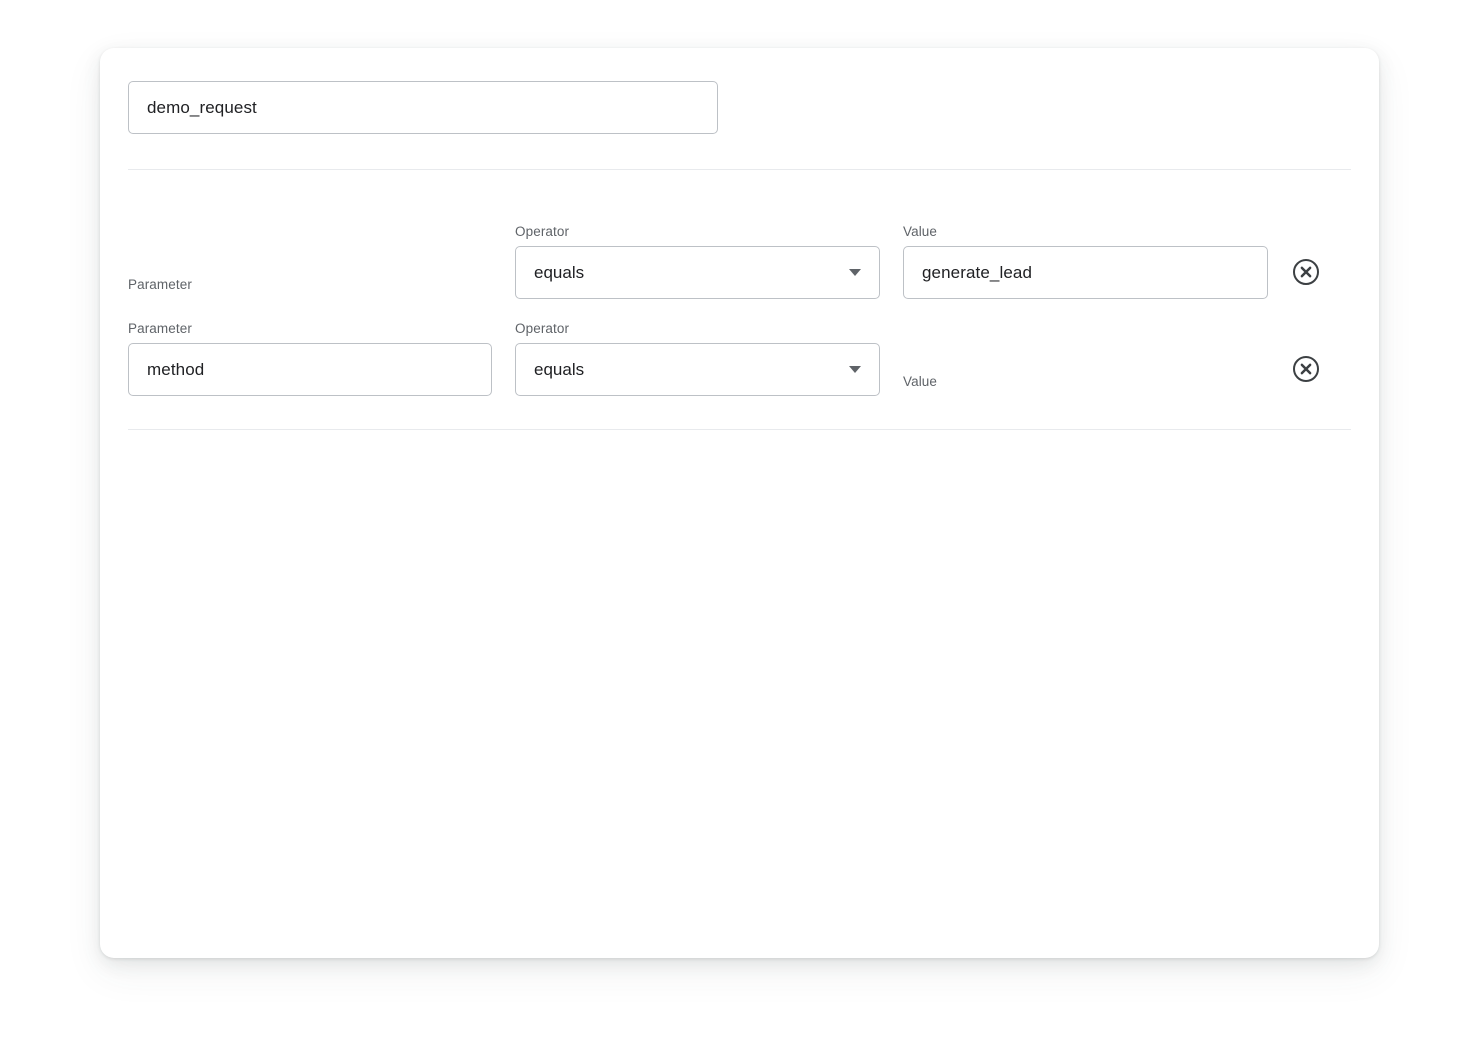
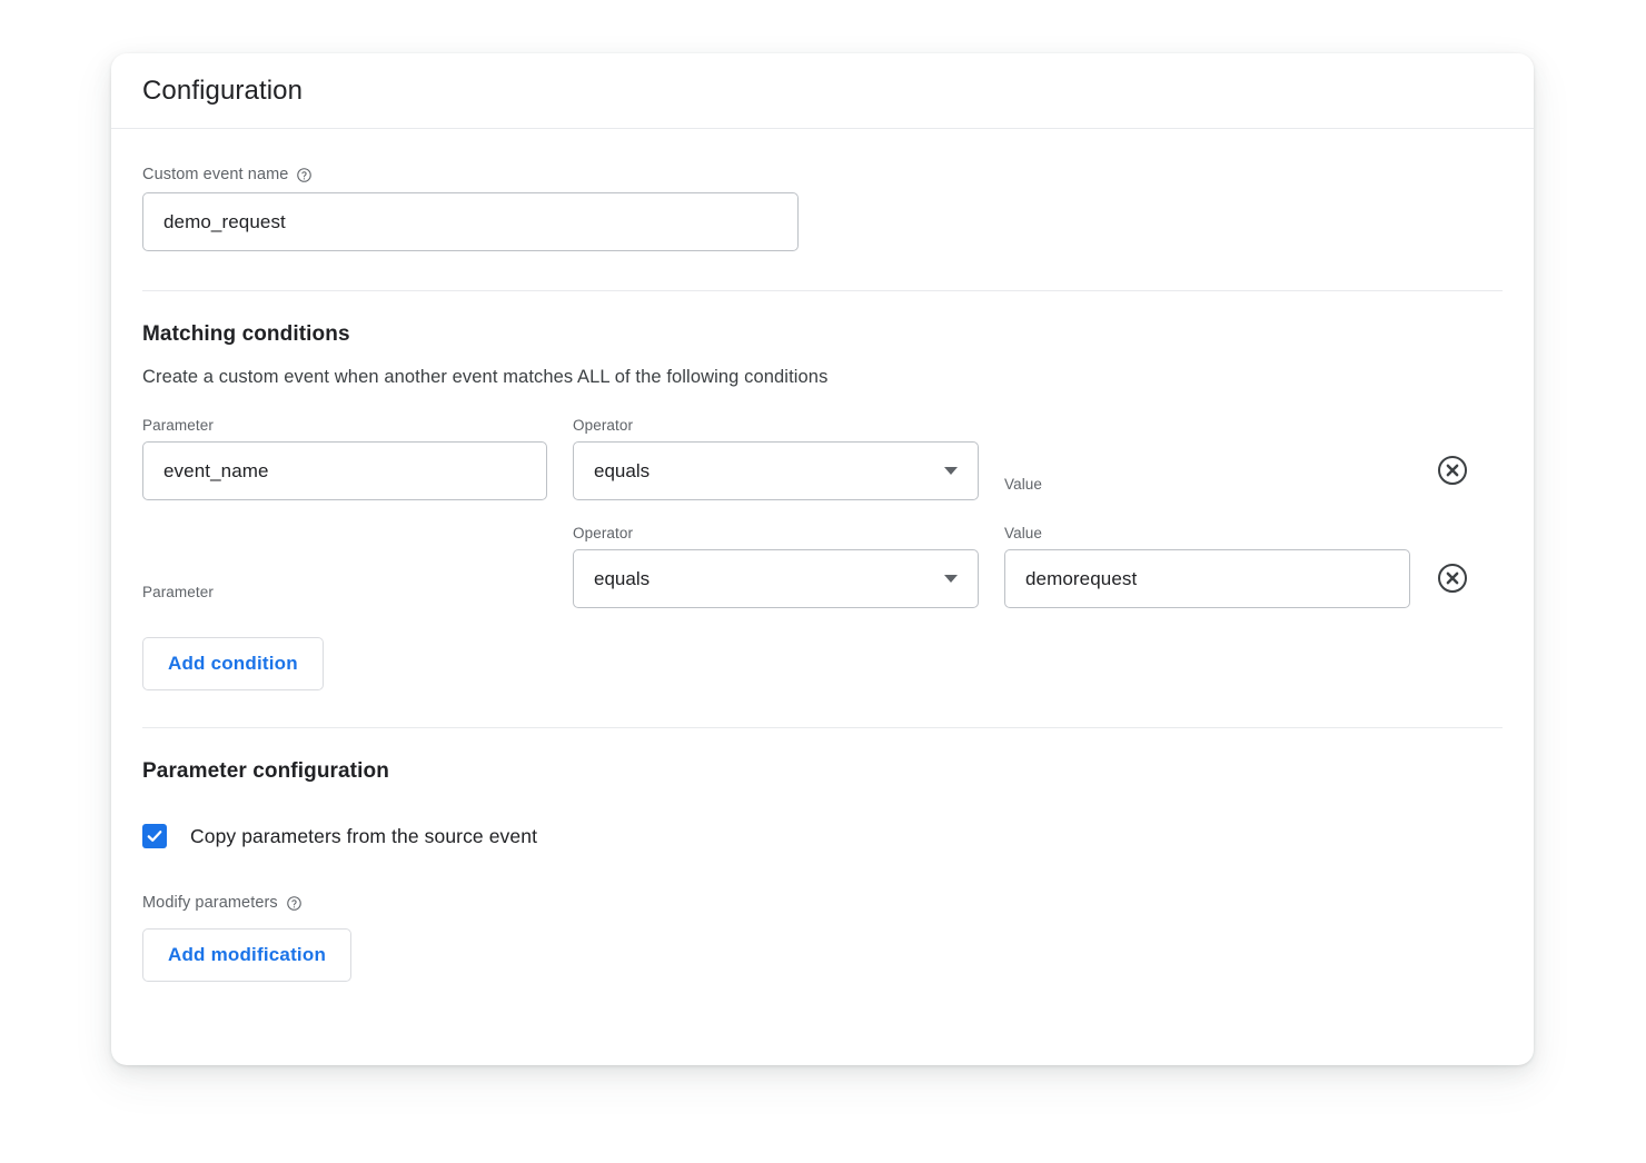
+ Configuration
+ Custom event name
  demo_request
+ Matching conditions
+ Create a custom event when another event matches ALL of the following conditions
  Parameter
+ event_name
  Operator
  equals
  Value
- generate_lead
  Parameter
- method
  Operator
  equals
  Value
+ demorequest
+ Add condition
+ Parameter configuration
+ Copy parameters from the source event
+ Modify parameters
+ Add modification
